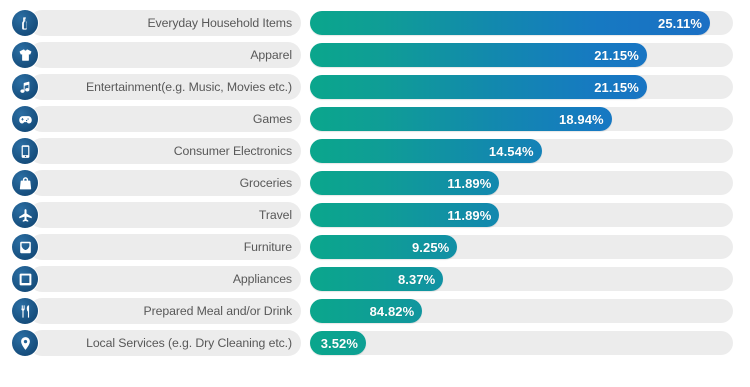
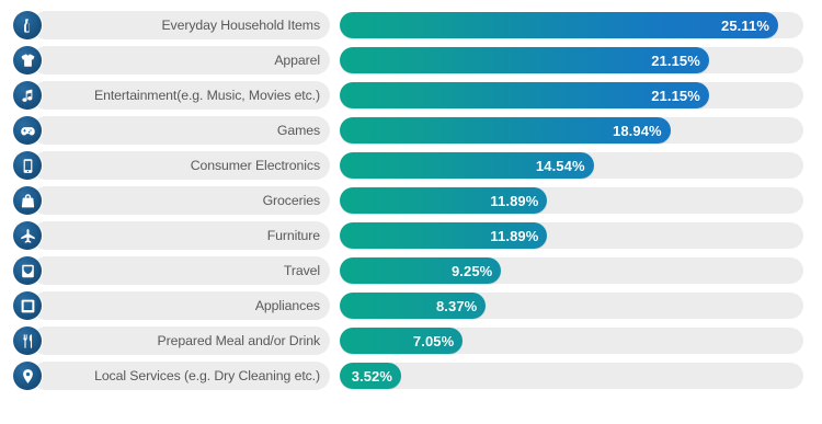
  Everyday Household Items
  25.11%
  Apparel
  21.15%
  Entertainment(e.g. Music, Movies etc.)
  21.15%
  Games
  18.94%
  Consumer Electronics
  14.54%
  Groceries
  11.89%
- Travel
+ Furniture
  11.89%
- Furniture
+ Travel
  9.25%
  Appliances
  8.37%
  Prepared Meal and/or Drink
- 84.82%
+ 7.05%
  Local Services (e.g. Dry Cleaning etc.)
  3.52%
